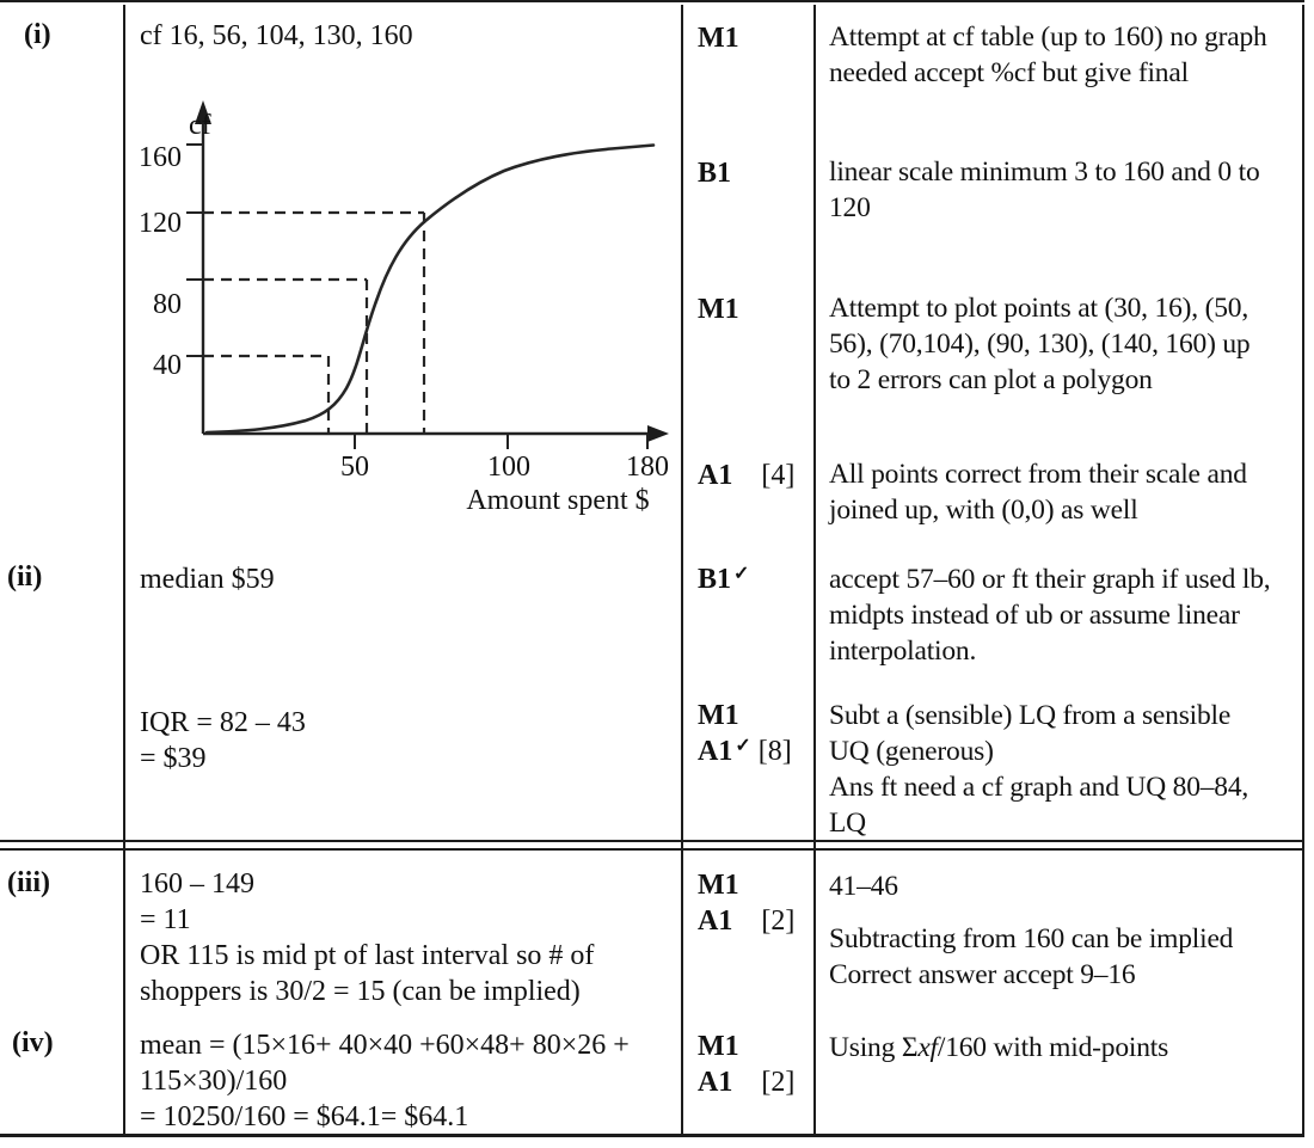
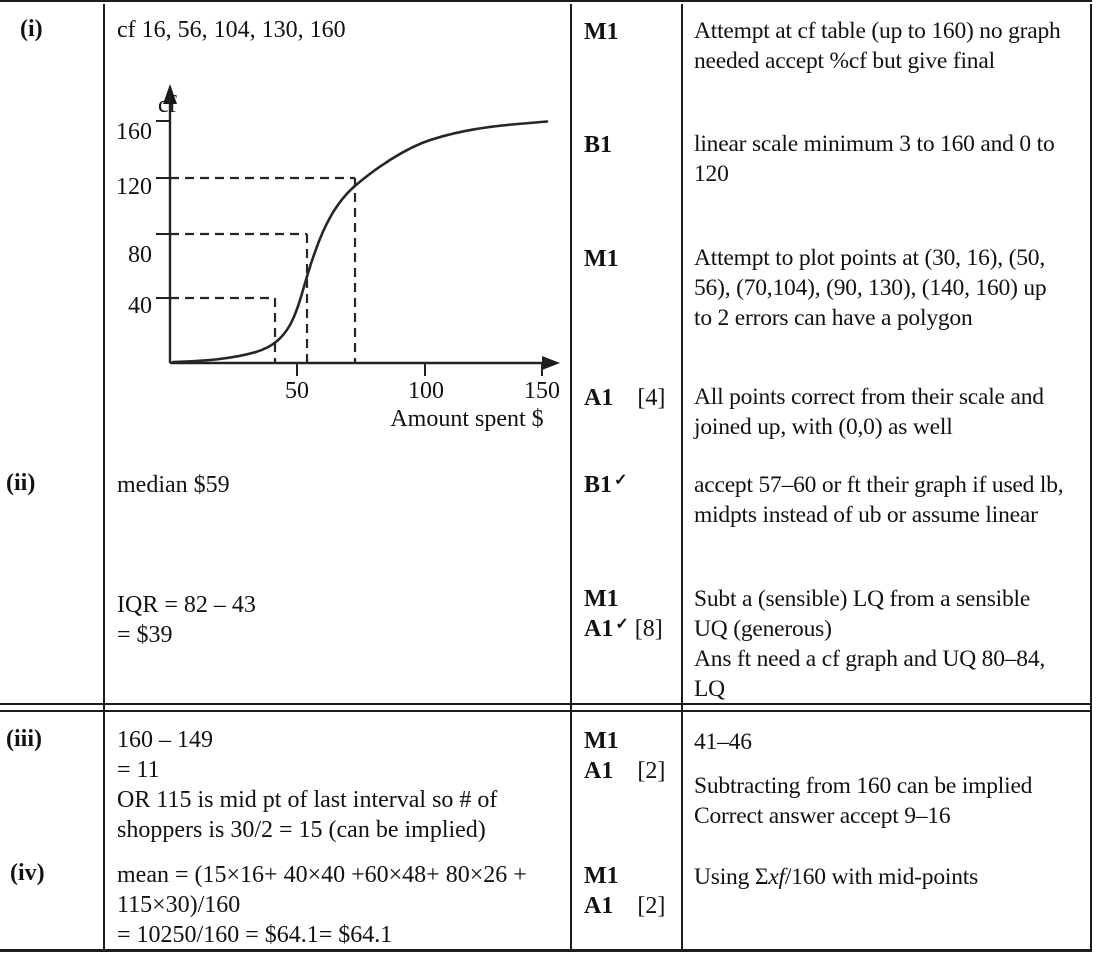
  (i)
  (ii)
  (iii)
  (iv)
  cf 16, 56, 104, 130, 160
  M1
  Attempt at cf table (up to 160) no graph
  needed accept %cf but give final
  B1
  linear scale minimum 3 to 160 and 0 to
  120
  M1
  Attempt to plot points at (30, 16), (50,
  56), (70,104), (90, 130), (140, 160) up
- to 2 errors can plot a polygon
+ to 2 errors can have a polygon
  A1 [4]
  All points correct from their scale and
  joined up, with (0,0) as well
  160
  120
  80
  40
  cf
  50
  100
- 180
+ 150
  Amount spent $
  median $59
  B1✓
  accept 57–60 or ft their graph if used lb,
  midpts instead of ub or assume linear
- interpolation.
  IQR = 82 – 43
  = $39
  M1
  A1✓ [8]
  Subt a (sensible) LQ from a sensible
  UQ (generous)
  Ans ft need a cf graph and UQ 80–84,
  LQ
  160 – 149
  = 11
  OR 115 is mid pt of last interval so # of
  shoppers is 30/2 = 15 (can be implied)
  M1
  A1 [2]
  41–46
  Subtracting from 160 can be implied
  Correct answer accept 9–16
  mean = (15×16+ 40×40 +60×48+ 80×26 +
  115×30)/160
  = 10250/160 = $64.1= $64.1
  M1
  A1 [2]
  Using Σxf/160 with mid-points
